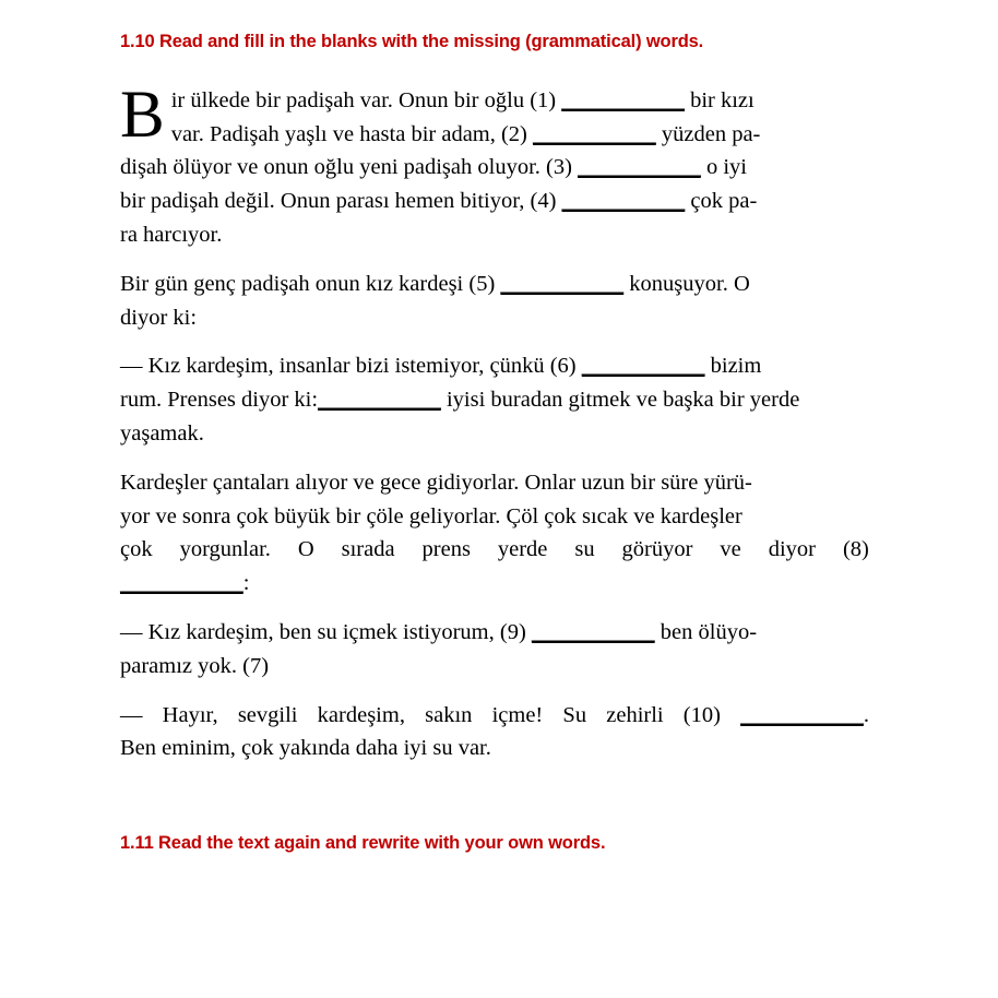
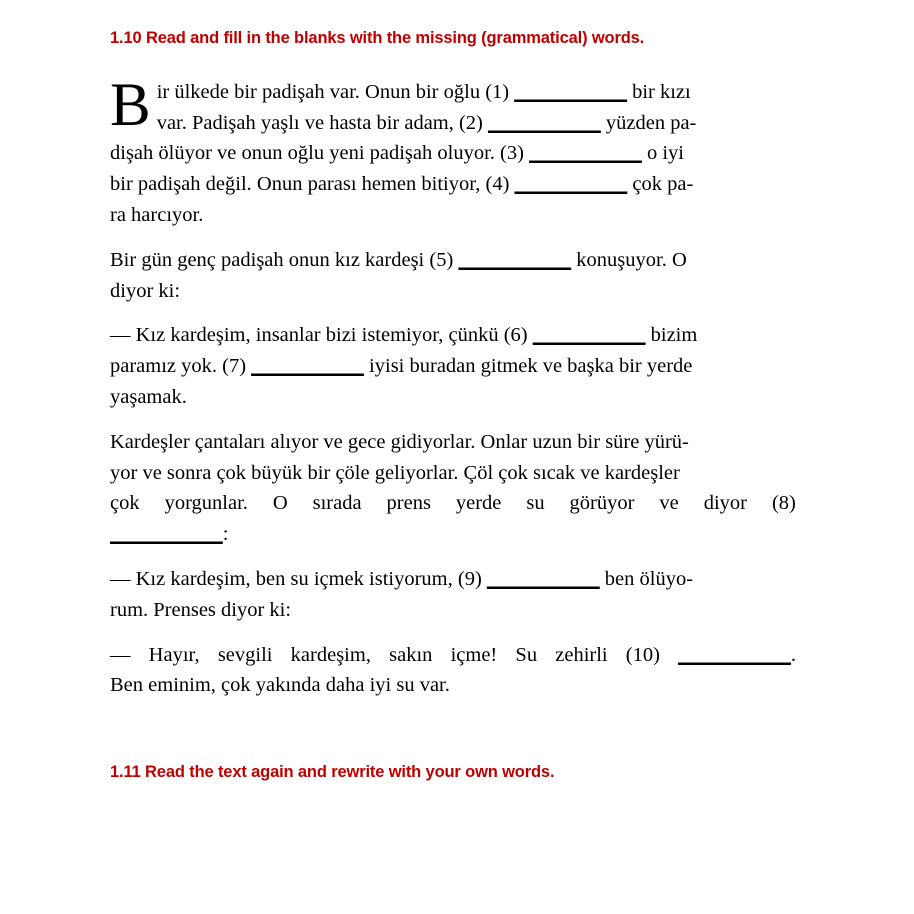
  1.10 Read and fill in the blanks with the missing (grammatical) words.
  B
  ir ülkede bir padişah var. Onun bir oğlu (1) ___________ bir kızı
  var. Padişah yaşlı ve hasta bir adam, (2) ___________ yüzden pa-
  dişah ölüyor ve onun oğlu yeni padişah oluyor. (3) ___________ o iyi
  bir padişah değil. Onun parası hemen bitiyor, (4) ___________ çok pa-
  ra harcıyor.
  Bir gün genç padişah onun kız kardeşi (5) ___________ konuşuyor. O
  diyor ki:
  — Kız kardeşim, insanlar bizi istemiyor, çünkü (6) ___________ bizim
- rum. Prenses diyor ki:___________ iyisi buradan gitmek ve başka bir yerde
+ paramız yok. (7) ___________ iyisi buradan gitmek ve başka bir yerde
  yaşamak.
  Kardeşler çantaları alıyor ve gece gidiyorlar. Onlar uzun bir süre yürü-
  yor ve sonra çok büyük bir çöle geliyorlar. Çöl çok sıcak ve kardeşler
  çok
  yorgunlar.
  O
  sırada
  prens
  yerde
  su
  görüyor
  ve
  diyor
  (8)
  ___________:
  — Kız kardeşim, ben su içmek istiyorum, (9) ___________ ben ölüyo-
- paramız yok. (7)
+ rum. Prenses diyor ki:
  —
  Hayır,
  sevgili
  kardeşim,
  sakın
  içme!
  Su
  zehirli
  (10)
  ___________.
  Ben eminim, çok yakında daha iyi su var.
  1.11 Read the text again and rewrite with your own words.
